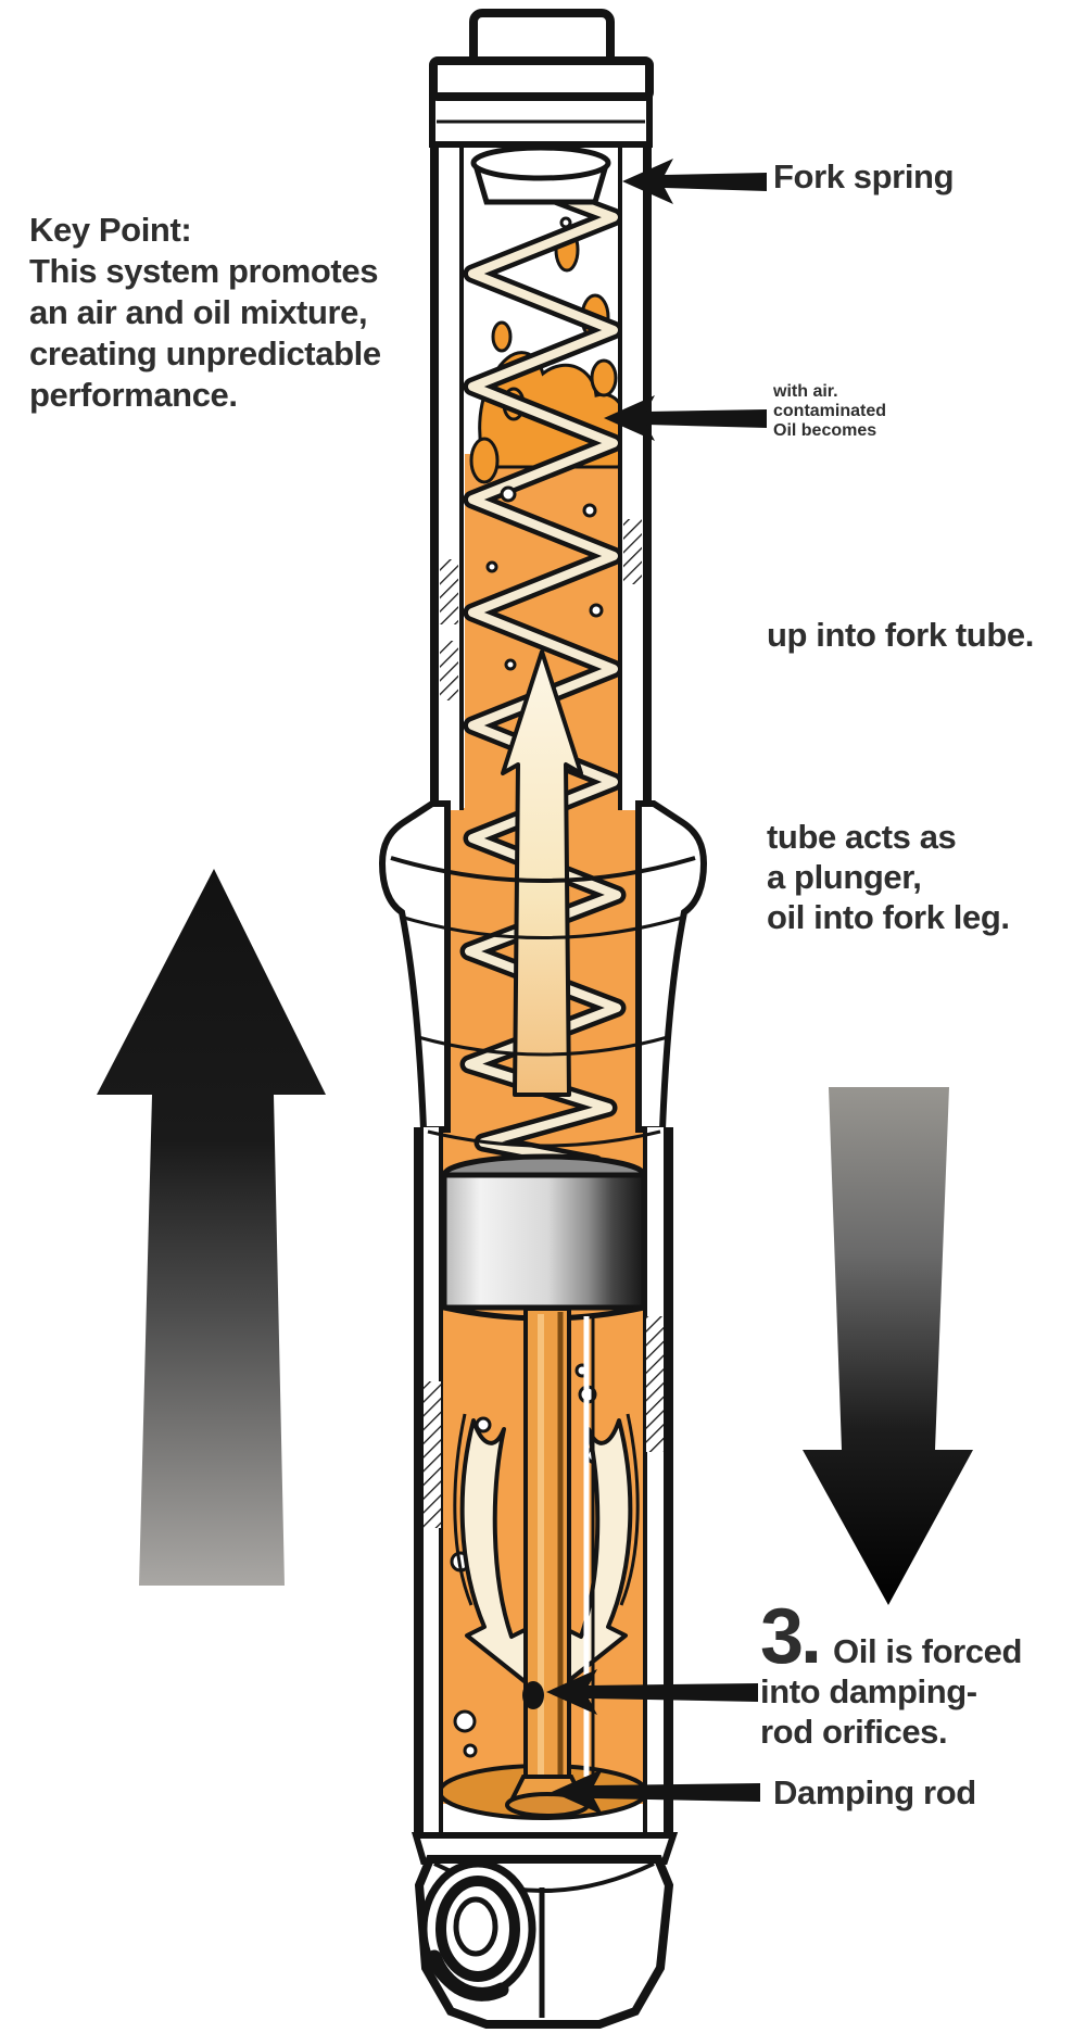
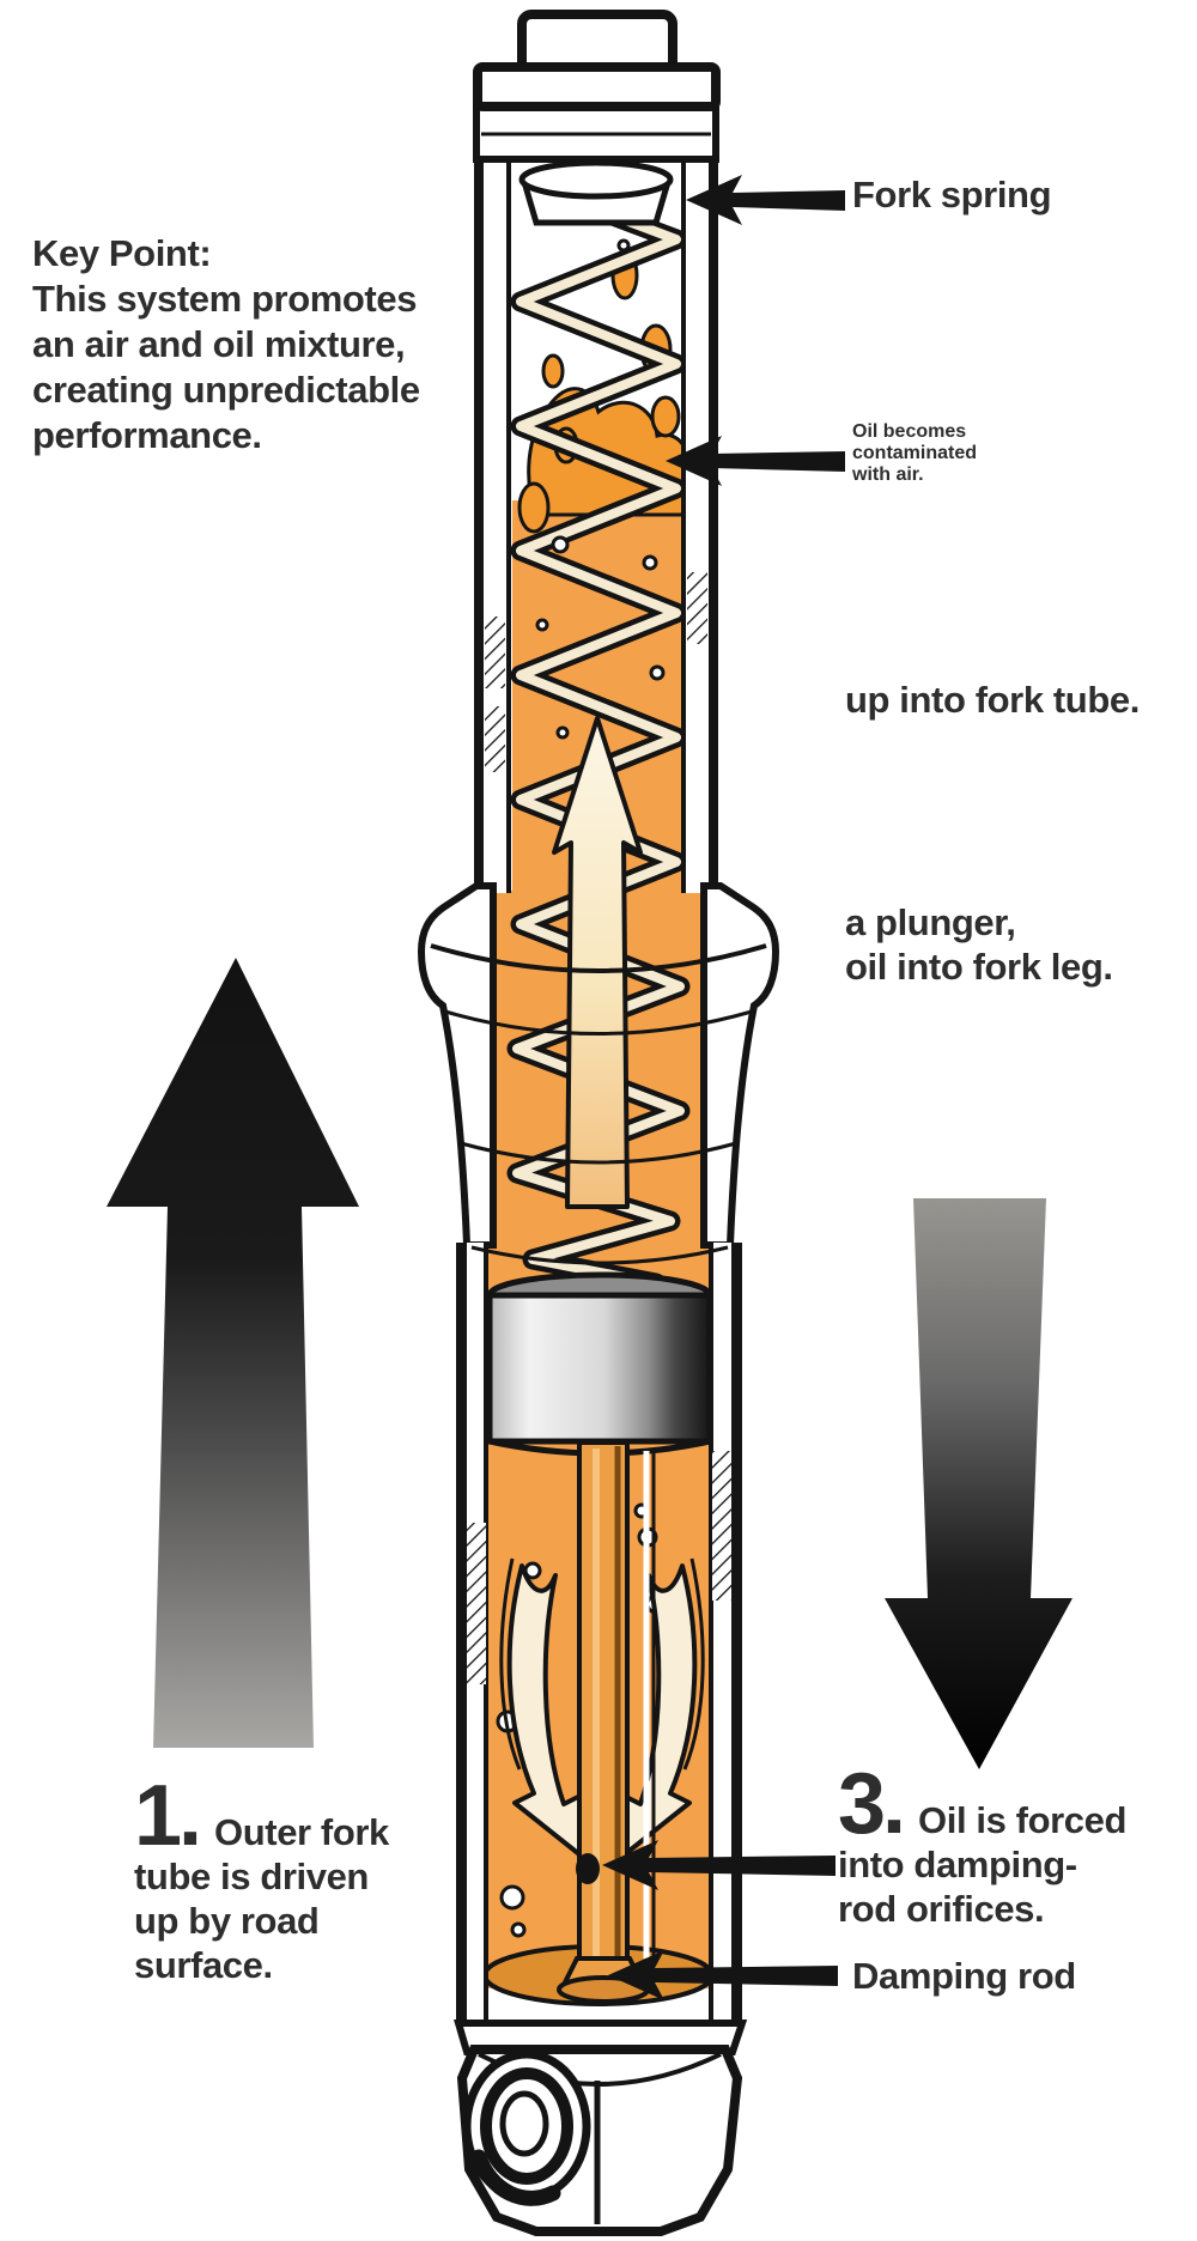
  Key Point:
  This system promotes
  an air and oil mixture,
  creating unpredictable
  performance.
  Fork spring
- with air.
+ Oil becomes
  contaminated
- Oil becomes
+ with air.
  up into fork tube.
- tube acts as
  a plunger,
  oil into fork leg.
  3.
  Oil is forced
  into damping-
  rod orifices.
  Damping rod
+ 1.
+ Outer fork
+ tube is driven
+ up by road
+ surface.
